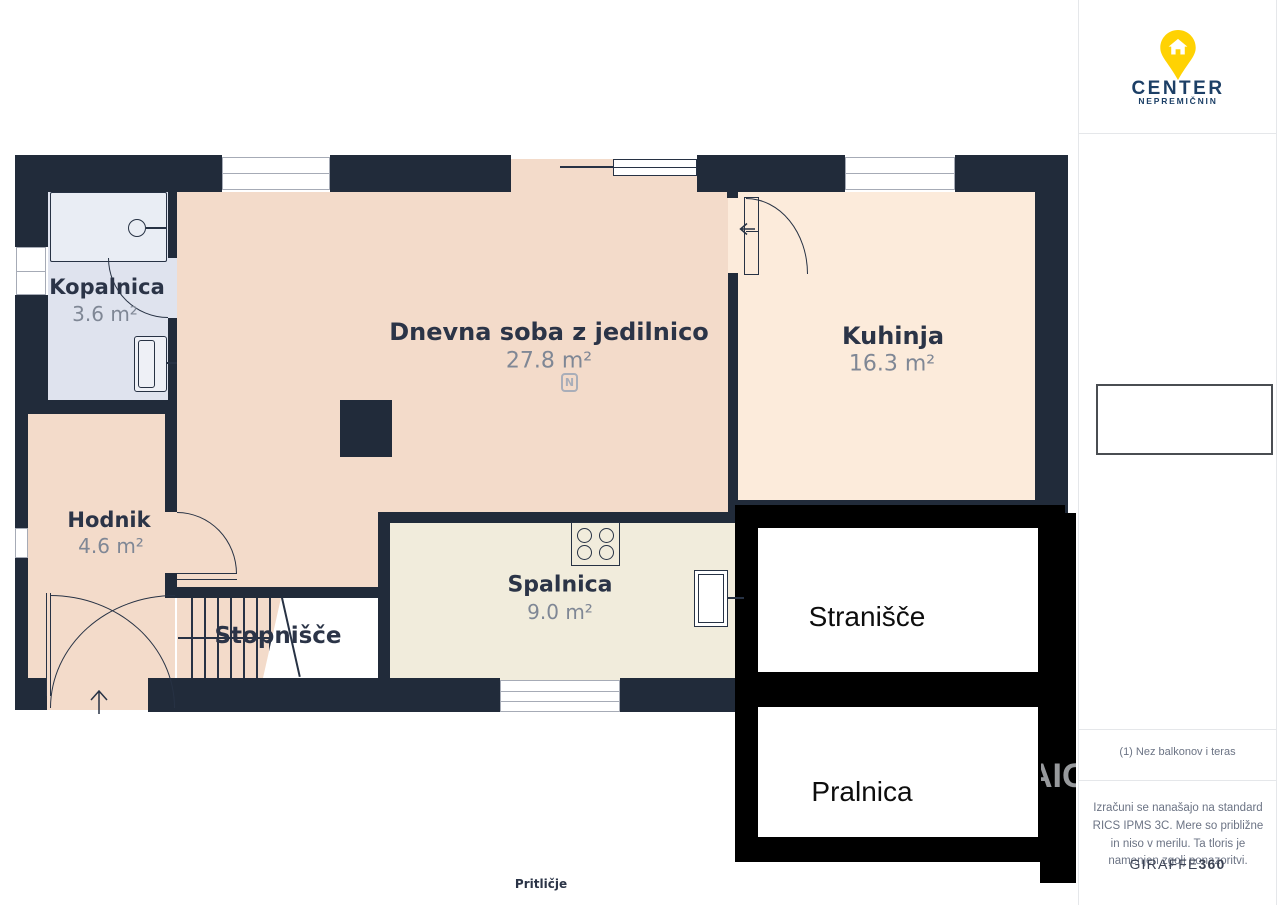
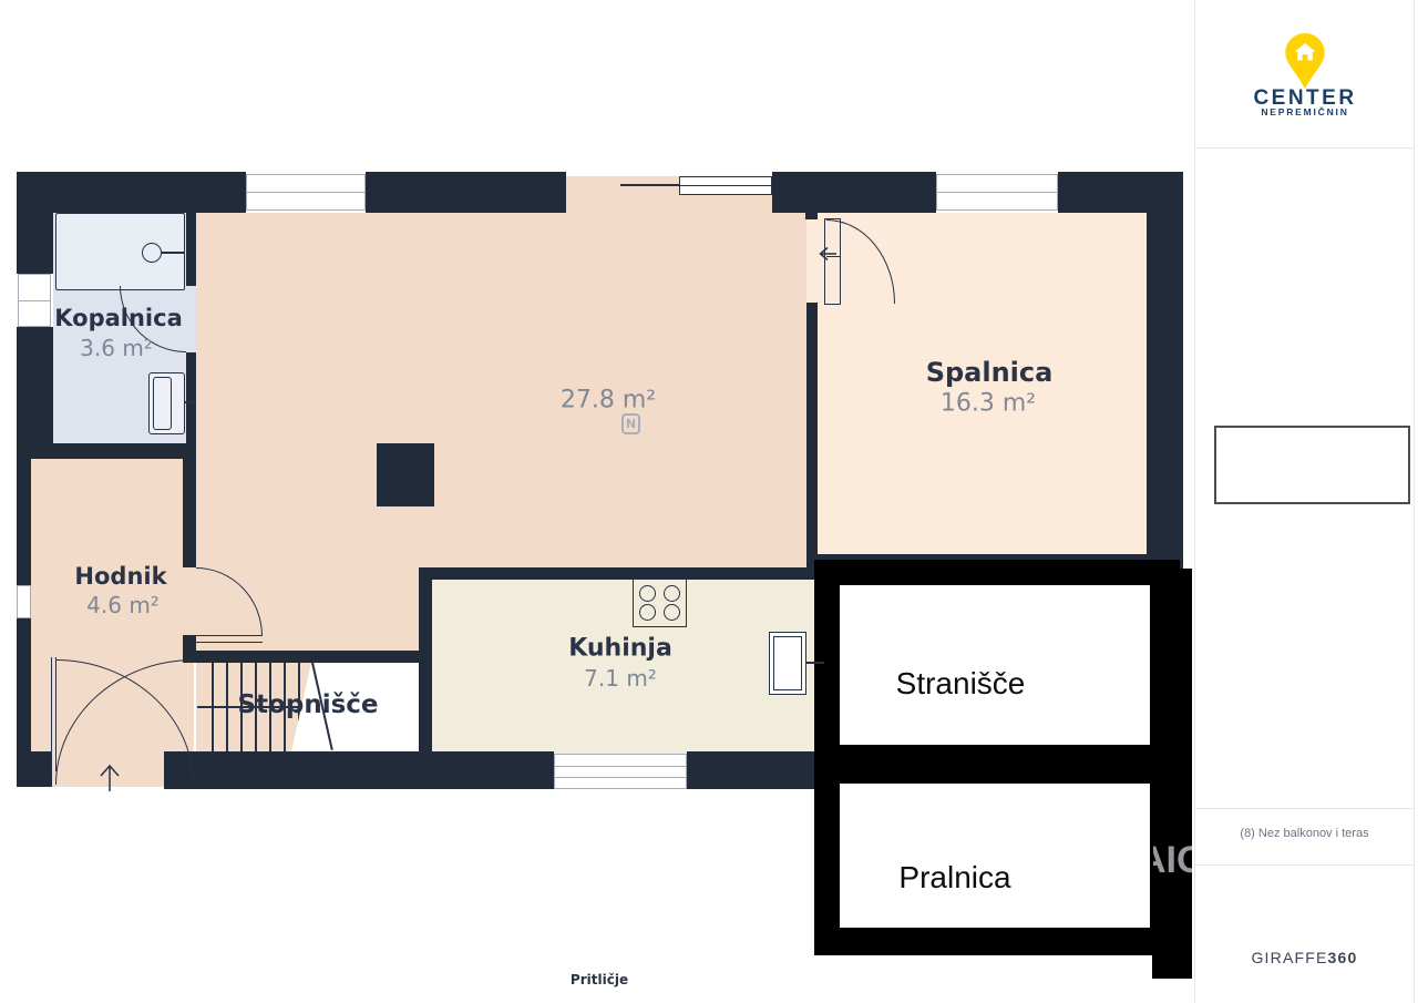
  AIG
  N
  Kopalnica
  3.6 m²
- Dnevna soba z jedilnico
  27.8 m²
- Kuhinja
+ Spalnica
  16.3 m²
  Hodnik
  4.6 m²
- Spalnica
+ Kuhinja
- 9.0 m²
+ 7.1 m²
  Stopnišče
  Stranišče
  Pralnica
  Pritličje
  CENTER
  NEPREMIČNIN
- (1) Nez balkonov i teras
+ (8) Nez balkonov i teras
- Izračuni se nanašajo na standard RICS IPMS 3C. Mere so približne in niso v merilu. Ta tloris je namenjen zgolj ponazoritvi.
  GIRAFFE360
